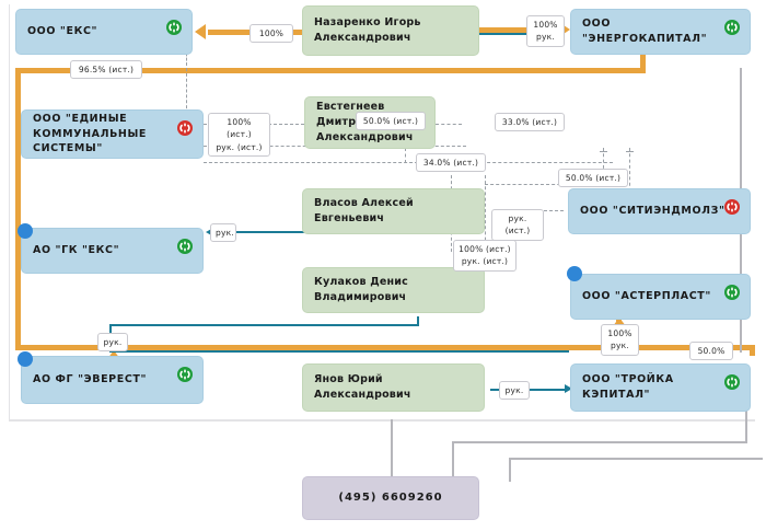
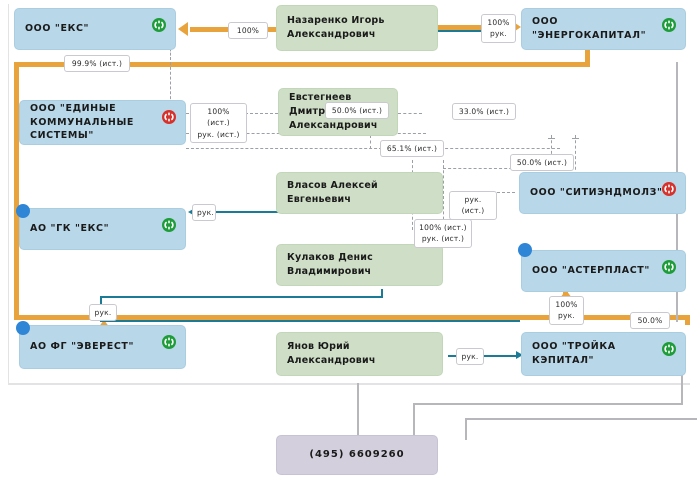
  ООО "ЕКС"
  Назаренко Игорь
  Александрович
  ООО "ЭНЕРГОКАПИТАЛ"
  ООО "ЕДИНЫЕ
  КОММУНАЛЬНЫЕ СИСТЕМЫ"
  Евстегнеев Дмитр
  Александрович
  Власов Алексей Евгеньевич
  ООО "СИТИЭНДМОЛЗ"
  АО "ГК "ЕКС"
  Кулаков Денис Владимирович
  ООО "АСТЕРПЛАСТ"
  АО ФГ "ЭВЕРЕСТ"
  Янов Юрий Александрович
  ООО "ТРОЙКА КЭПИТАЛ"
  (495) 6609260
  100%
  100%
  рук.
- 96.5% (ист.)
+ 99.9% (ист.)
  100% (ист.)
  рук. (ист.)
  50.0% (ист.)
  33.0% (ист.)
- 34.0% (ист.)
+ 65.1% (ист.)
  50.0% (ист.)
  рук.
  рук. (ист.)
  100% (ист.)
  рук. (ист.)
  рук.
  100%
  рук.
  50.0%
  рук.
